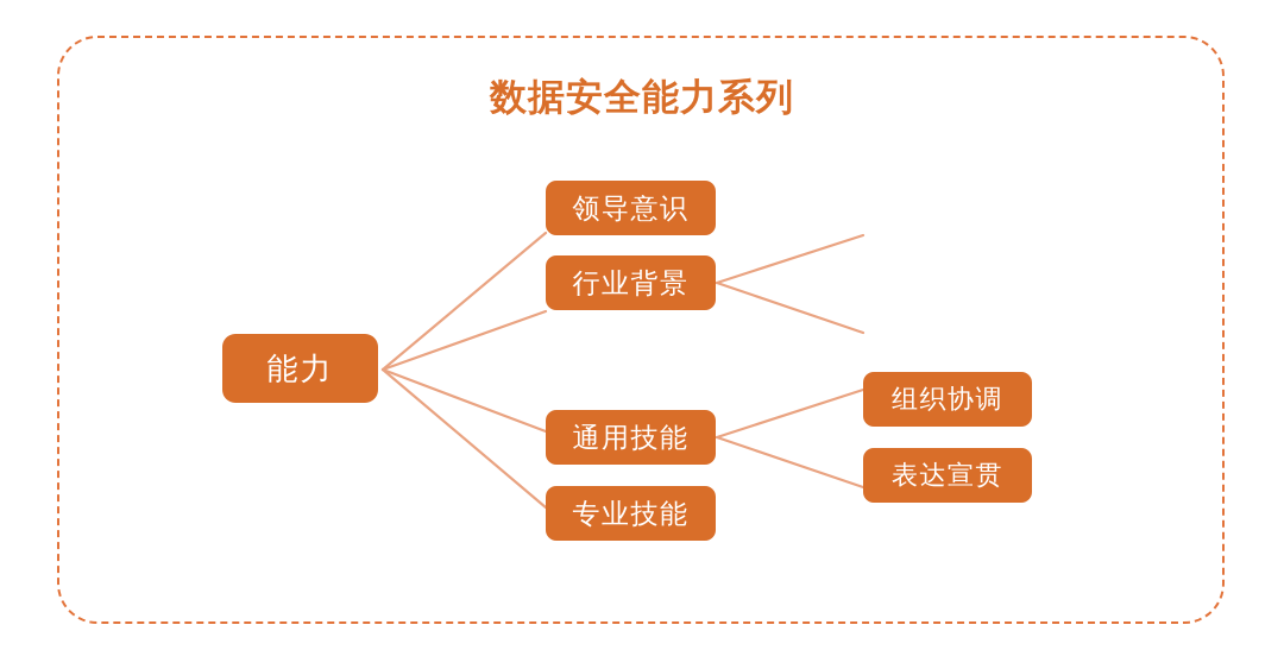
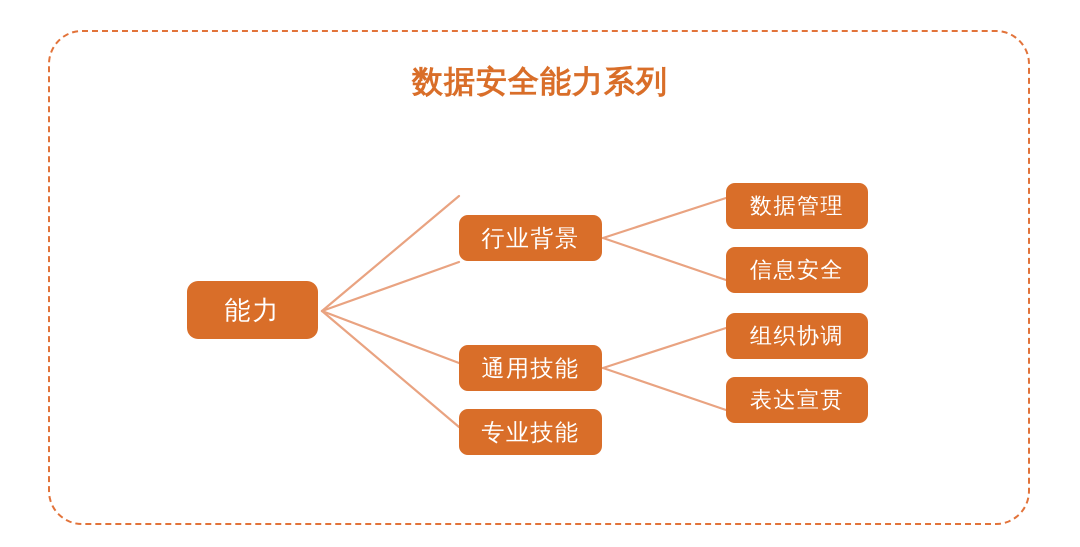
  数据安全能力系列
  能力
- 领导意识
  行业背景
  通用技能
  专业技能
+ 数据管理
+ 信息安全
  组织协调
  表达宣贯
